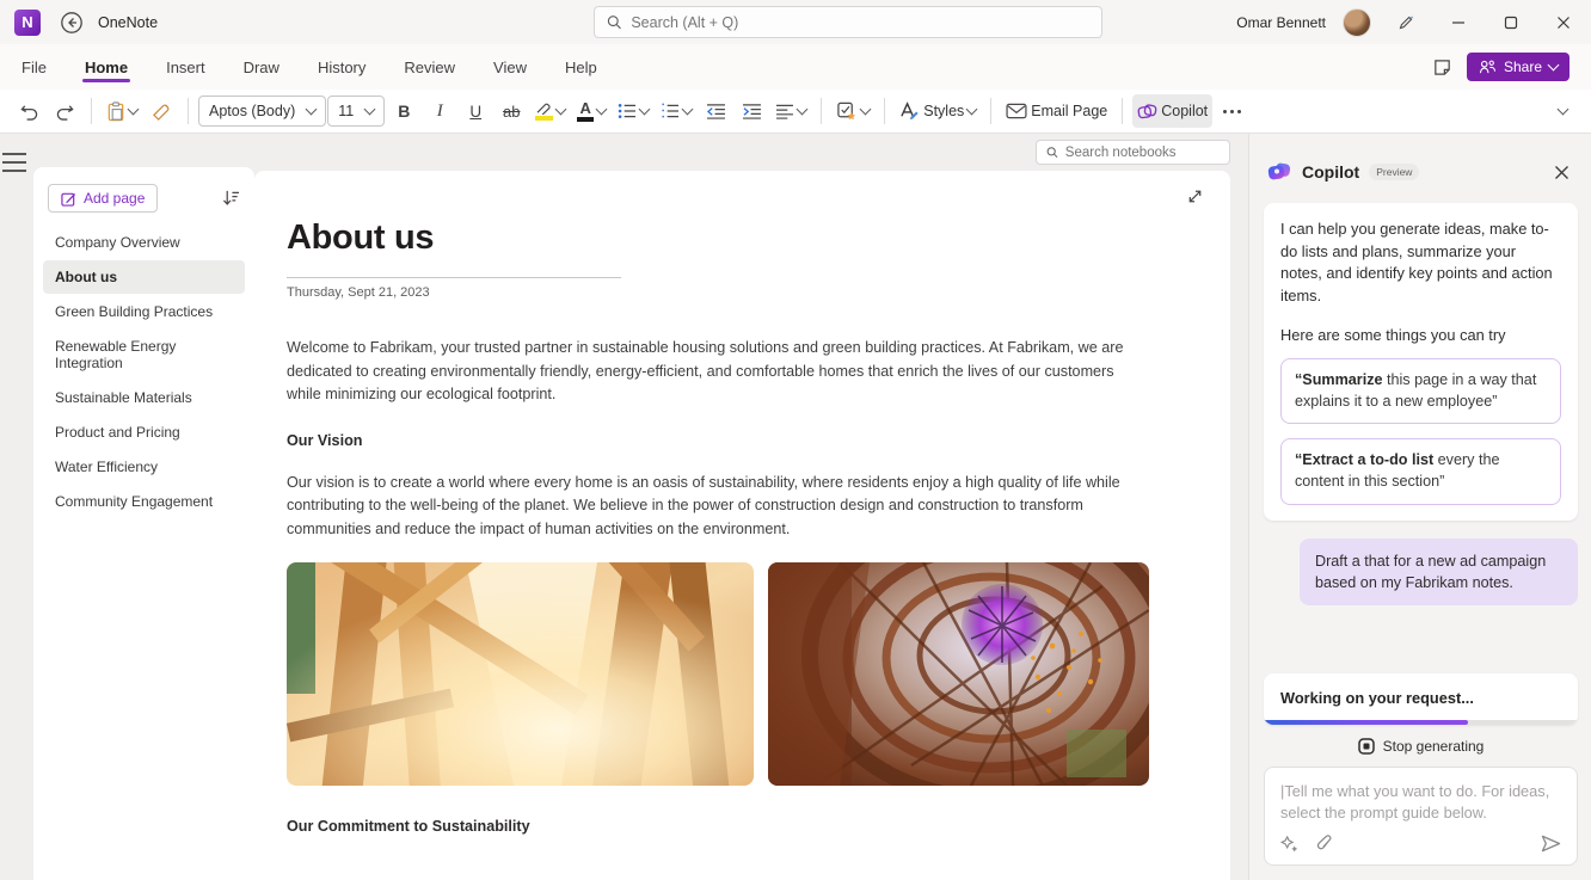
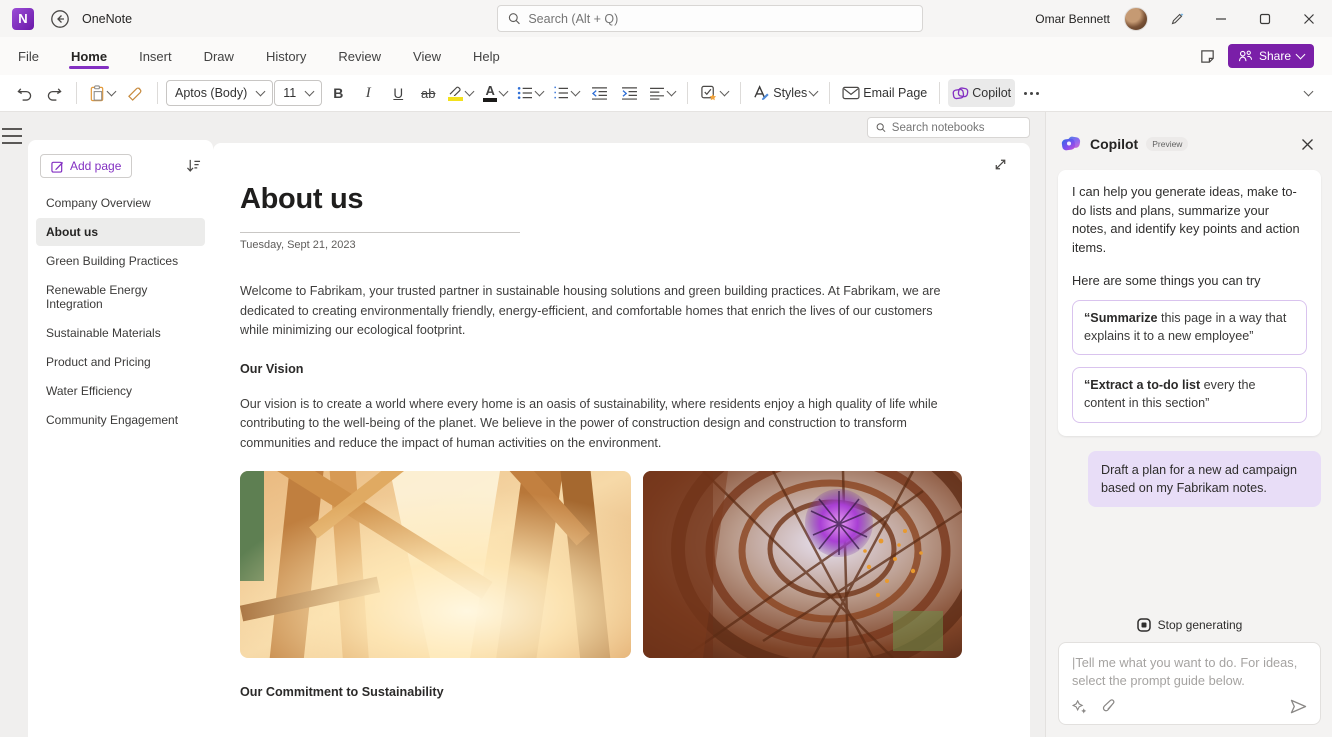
  N
  OneNote
  Search (Alt + Q)
  Omar Bennett
  File
  Home
  Insert
  Draw
  History
  Review
  View
  Help
  Share
  Aptos (Body)
  11
  B
  I
  U
  ab
  A
  Styles
  Email Page
  Copilot
  Add page
  Company Overview
  About us
  Green Building Practices
  Renewable Energy Integration
  Sustainable Materials
  Product and Pricing
  Water Efficiency
  Community Engagement
  Search notebooks
  About us
- Thursday, Sept 21, 2023
+ Tuesday, Sept 21, 2023
  Welcome to Fabrikam, your trusted partner in sustainable housing solutions and green building practices. At Fabrikam, we are dedicated to creating environmentally friendly, energy-efficient, and comfortable homes that enrich the lives of our customers while minimizing our ecological footprint.
  Our Vision
  Our vision is to create a world where every home is an oasis of sustainability, where residents enjoy a high quality of life while contributing to the well-being of the planet. We believe in the power of construction design and construction to transform communities and reduce the impact of human activities on the environment.
  Our Commitment to Sustainability
  Copilot
  Preview
  I can help you generate ideas, make to-do lists and plans, summarize your notes, and identify key points and action items.
  Here are some things you can try
  “Summarize this page in a way that explains it to a new employee”
  “Extract a to-do list every the content in this section”
- Draft a that for a new ad campaign based on my Fabrikam notes.
+ Draft a plan for a new ad campaign based on my Fabrikam notes.
- Working on your request...
  Stop generating
  |Tell me what you want to do. For ideas, select the prompt guide below.
